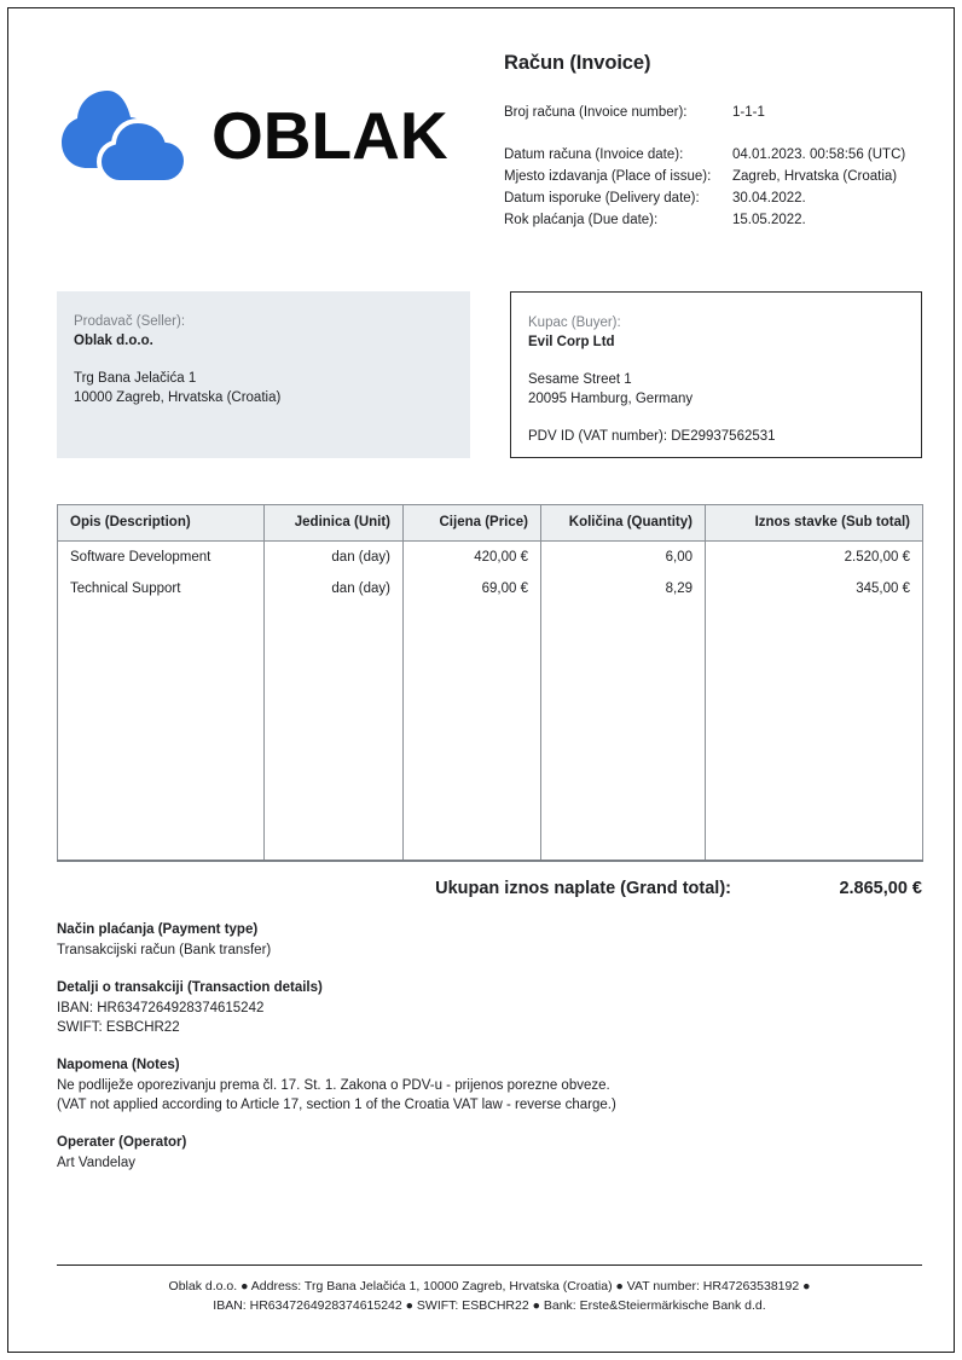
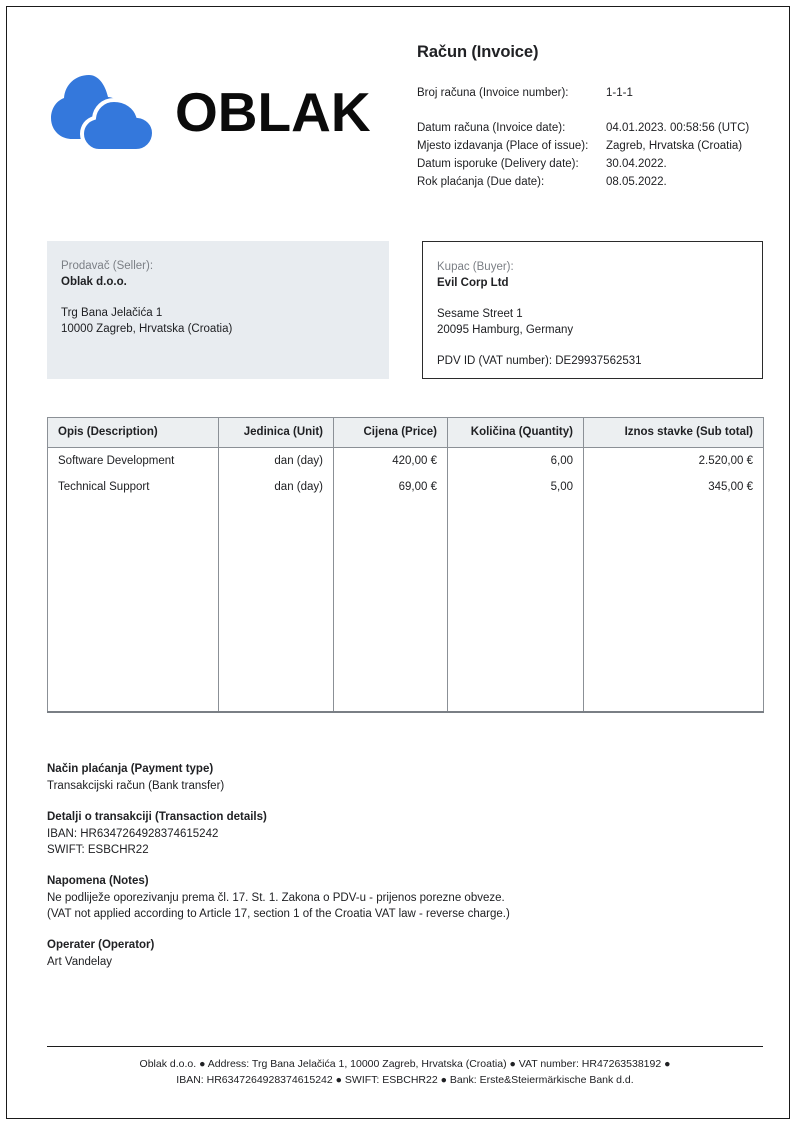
  OBLAK
  Račun (Invoice)
  Broj računa (Invoice number):
  1-1-1
  Datum računa (Invoice date):
  04.01.2023. 00:58:56 (UTC)
  Mjesto izdavanja (Place of issue):
  Zagreb, Hrvatska (Croatia)
  Datum isporuke (Delivery date):
  30.04.2022.
  Rok plaćanja (Due date):
- 15.05.2022.
+ 08.05.2022.
  Prodavač (Seller):
  Oblak d.o.o.
  Trg Bana Jelačića 1
  10000 Zagreb, Hrvatska (Croatia)
  Kupac (Buyer):
  Evil Corp Ltd
  Sesame Street 1
  20095 Hamburg, Germany
  PDV ID (VAT number): DE29937562531
  Opis (Description)	Jedinica (Unit)	Cijena (Price)	Količina (Quantity)	Iznos stavke (Sub total)
  Software Development	dan (day)	420,00 €	6,00	2.520,00 €
- Technical Support	dan (day)	69,00 €	8,29	345,00 €
+ Technical Support	dan (day)	69,00 €	5,00	345,00 €
- Ukupan iznos naplate (Grand total):
- 2.865,00 €
  Način plaćanja (Payment type)
  Transakcijski račun (Bank transfer)
  Detalji o transakciji (Transaction details)
  IBAN: HR6347264928374615242
  SWIFT: ESBCHR22
  Napomena (Notes)
  Ne podliježe oporezivanju prema čl. 17. St. 1. Zakona o PDV-u - prijenos porezne obveze.
  (VAT not applied according to Article 17, section 1 of the Croatia VAT law - reverse charge.)
  Operater (Operator)
  Art Vandelay
  Oblak d.o.o. ● Address: Trg Bana Jelačića 1, 10000 Zagreb, Hrvatska (Croatia) ● VAT number: HR47263538192 ●
  IBAN: HR6347264928374615242 ● SWIFT: ESBCHR22 ● Bank: Erste&Steiermärkische Bank d.d.
